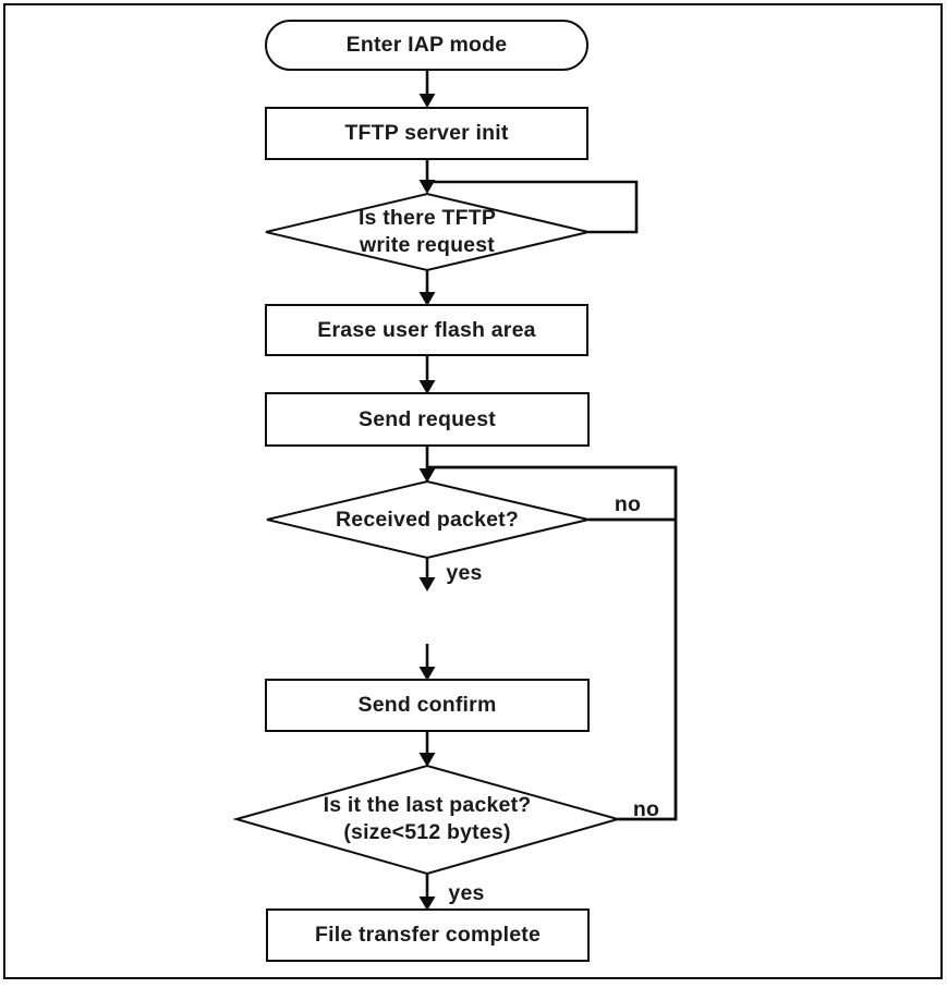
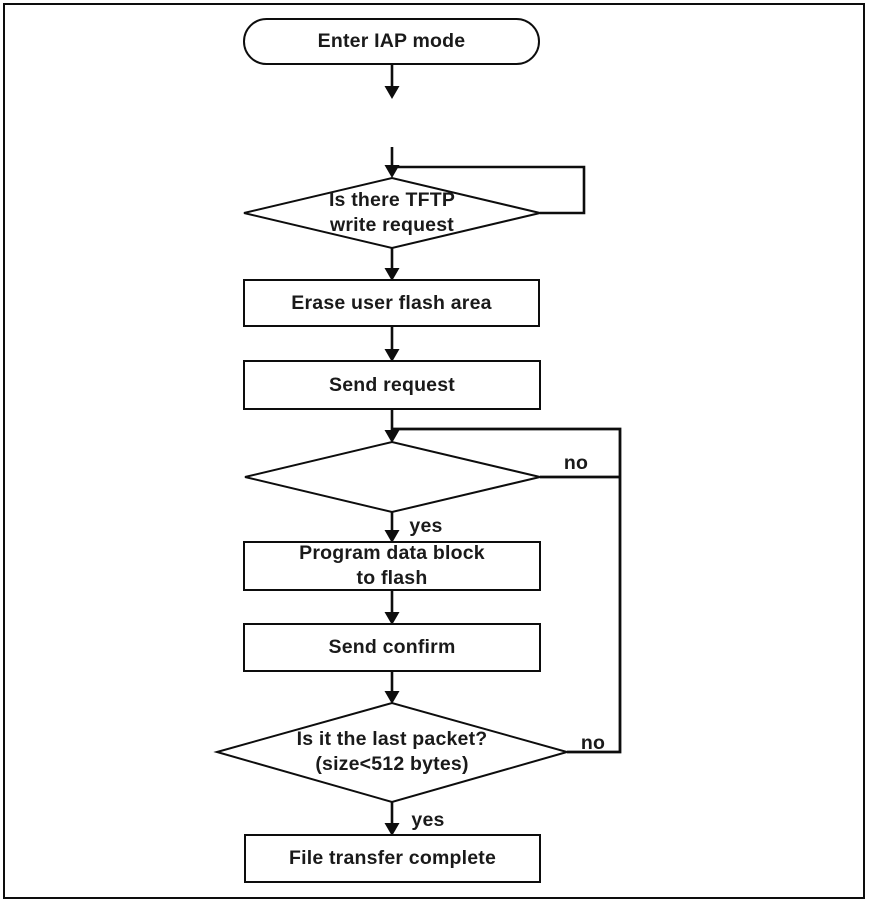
  Enter IAP mode
- TFTP server init
  Erase user flash area
  Send request
+ Program data block
+ to flash
  Send confirm
  File transfer complete
  Is there TFTP
  write request
- Received packet?
  Is it the last packet?
  (size<512 bytes)
  no
  yes
  no
  yes
